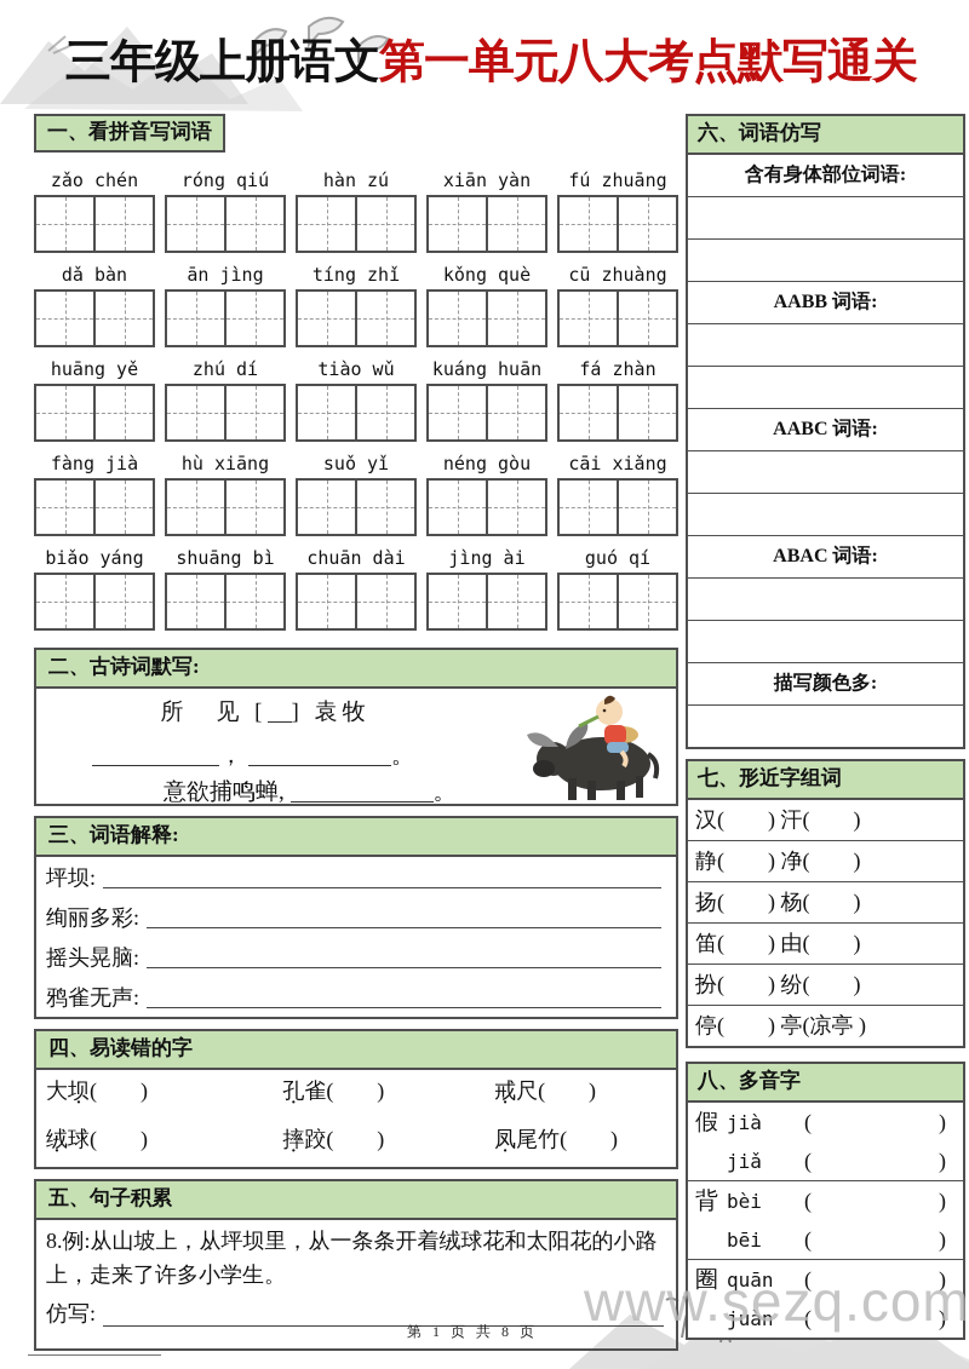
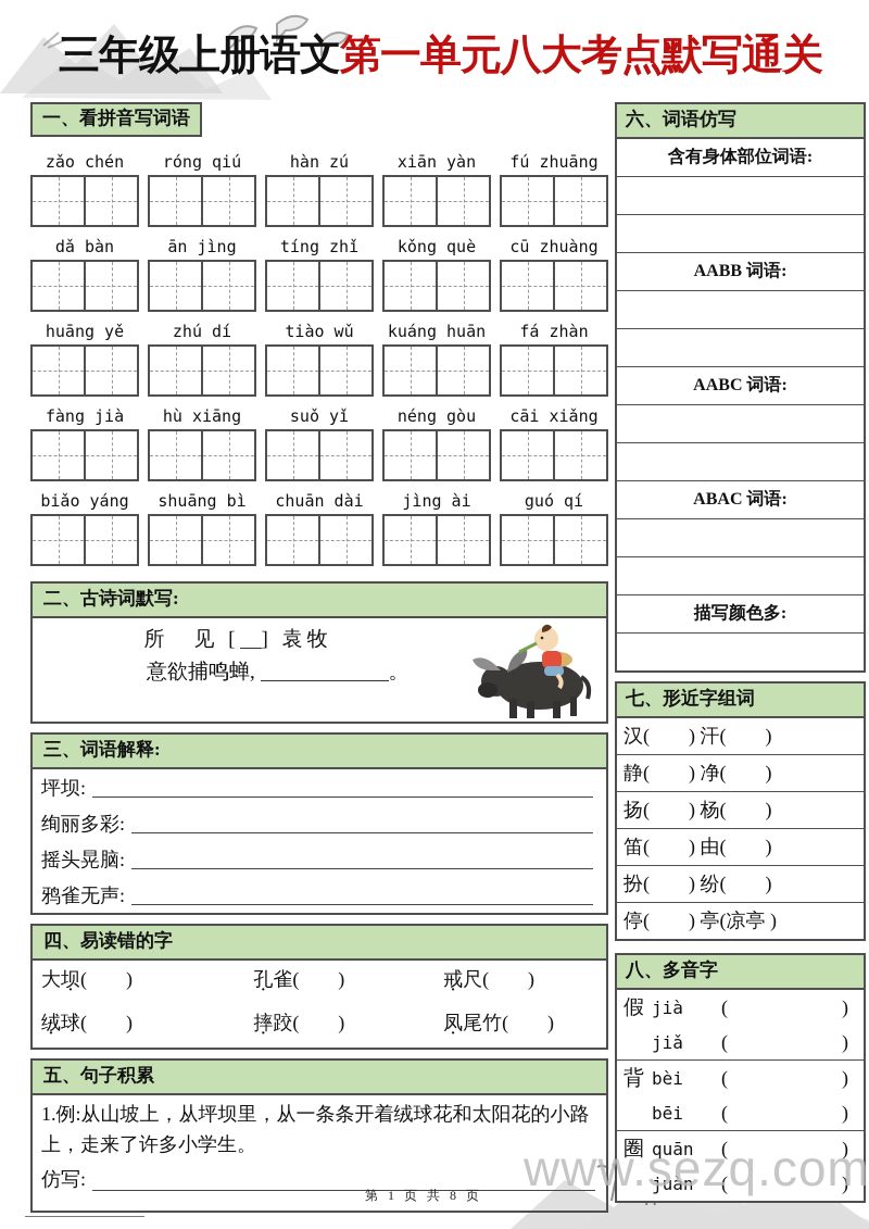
  www.sezq.com
  三年级上册语文第一单元八大考点默写通关
  一、看拼音写词语
  zǎo chén
  róng qiú
  hàn zú
  xiān yàn
  fú zhuāng
  dǎ bàn
  ān jìng
  tíng zhǐ
  kǒng què
  cū zhuàng
  huāng yě
  zhú dí
  tiào wǔ
  kuáng huān
  fá zhàn
  fàng jià
  hù xiāng
  suǒ yǐ
  néng gòu
  cāi xiǎng
  biǎo yáng
  shuāng bì
  chuān dài
  jìng ài
  guó qí
  二、古诗词默写:
  所 见 [ ] 袁牧
- ， 。
  意欲捕鸣蝉, 。
  三、词语解释:
  坪坝:
  绚丽多彩:
  摇头晃脑:
  鸦雀无声:
  四、易读错的字
  大坝( )
  孔雀( )
  戒尺( )
  绒球( )
  摔跤( )
  凤尾竹( )
  五、句子积累
- 8.例:从山坡上，从坪坝里，从一条条开着绒球花和太阳花的小路上，走来了许多小学生。
+ 1.例:从山坡上，从坪坝里，从一条条开着绒球花和太阳花的小路上，走来了许多小学生。
  仿写:
  六、词语仿写
  含有身体部位词语:
  AABB 词语:
  AABC 词语:
  ABAC 词语:
  描写颜色多:
  七、形近字组词
  汉( ) 汗( )
  静( ) 净( )
  扬( ) 杨( )
  笛( ) 由( )
  扮( ) 纷( )
  停( ) 亭(凉亭 )
  八、多音字
  假
  jià
  (
  )
  jiǎ
  (
  )
  背
  bèi
  (
  )
  bēi
  (
  )
  圈
  quān
  (
  )
  juàn
  (
  )
  第 1 页 共 8 页
